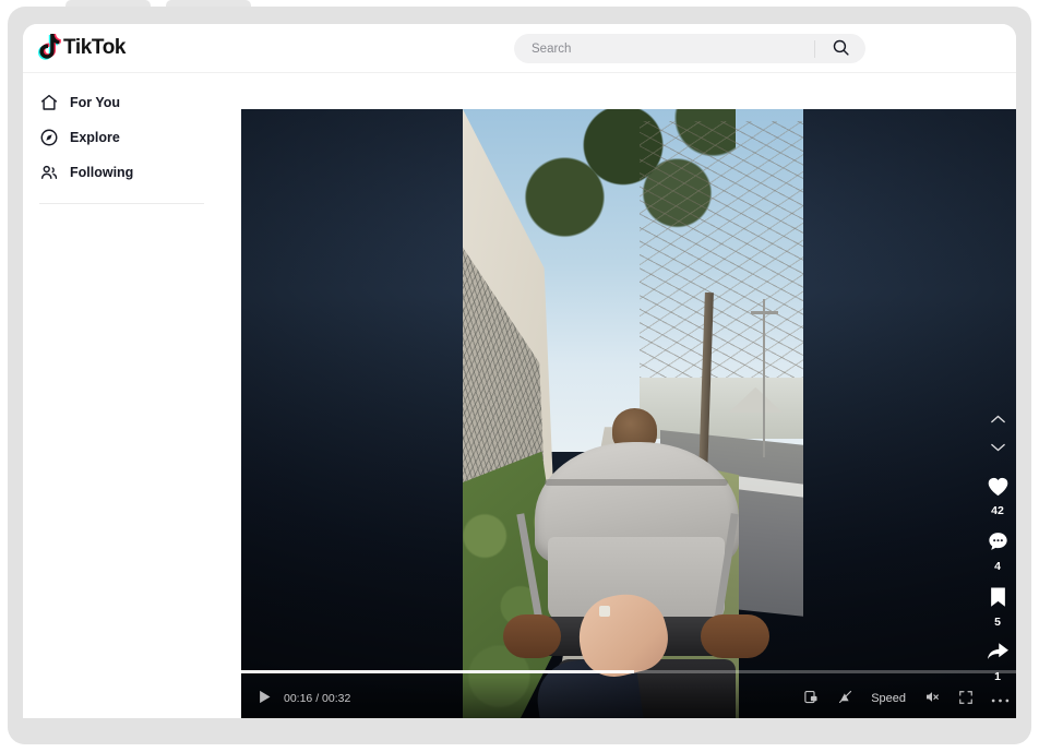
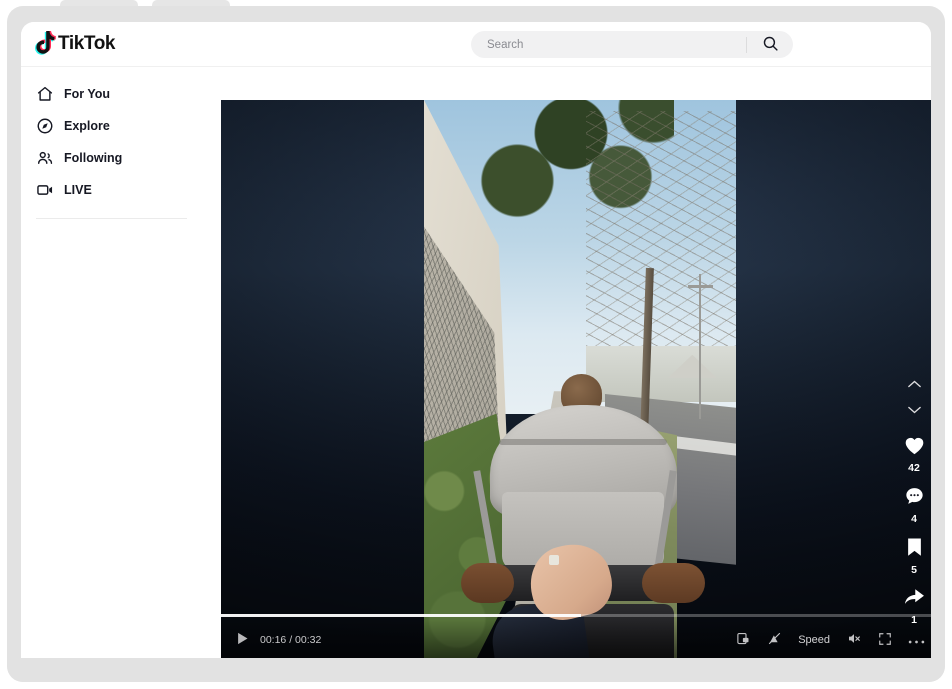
  TikTok
  Search
  For You
  Explore
  Following
+ LIVE
  00:16 / 00:32
  Speed
  42
  4
  5
  1
